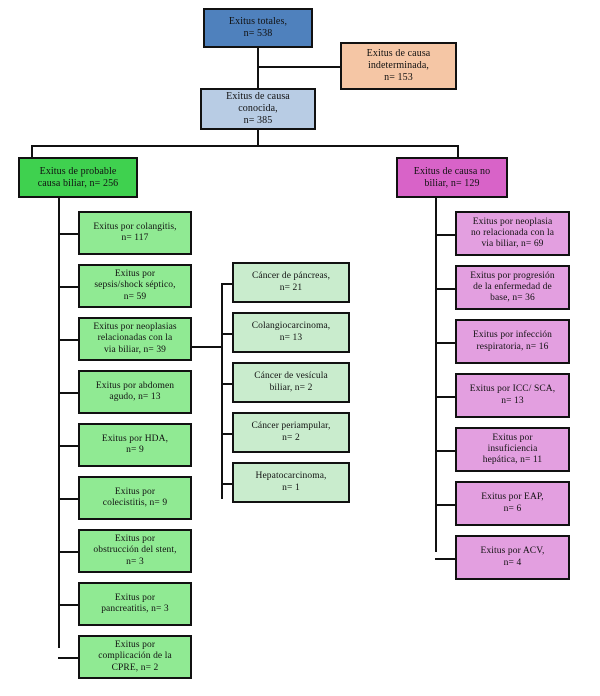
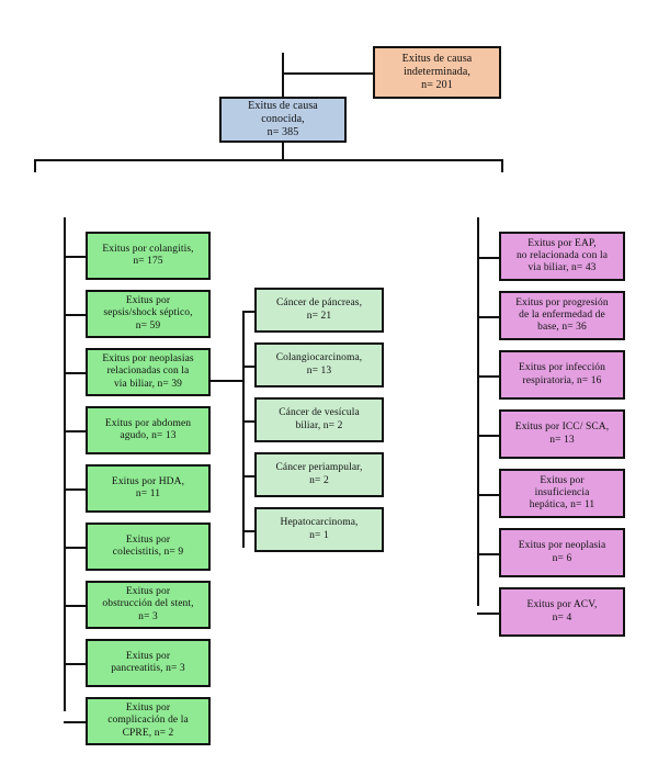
- Exitus totales,
- n= 538
  Exitus de causa
  indeterminada,
- n= 153
+ n= 201
  Exitus de causa
  conocida,
  n= 385
- Exitus de probable
- causa biliar, n= 256
- Exitus de causa no
- biliar, n= 129
  Exitus por colangitis,
- n= 117
+ n= 175
  Exitus por
  sepsis/shock séptico,
  n= 59
  Exitus por neoplasias
  relacionadas con la
  via biliar, n= 39
  Exitus por abdomen
  agudo, n= 13
  Exitus por HDA,
- n= 9
+ n= 11
  Exitus por
  colecistitis, n= 9
  Exitus por
  obstrucción del stent,
  n= 3
  Exitus por
  pancreatitis, n= 3
  Exitus por
  complicación de la
  CPRE, n= 2
  Cáncer de páncreas,
  n= 21
  Colangiocarcinoma,
  n= 13
  Cáncer de vesícula
  biliar, n= 2
  Cáncer periampular,
  n= 2
  Hepatocarcinoma,
  n= 1
- Exitus por neoplasia
+ Exitus por EAP,
  no relacionada con la
- via biliar, n= 69
+ via biliar, n= 43
  Exitus por progresión
  de la enfermedad de
  base, n= 36
  Exitus por infección
  respiratoria, n= 16
  Exitus por ICC/ SCA,
  n= 13
  Exitus por
  insuficiencia
  hepática, n= 11
- Exitus por EAP,
+ Exitus por neoplasia
  n= 6
  Exitus por ACV,
  n= 4
